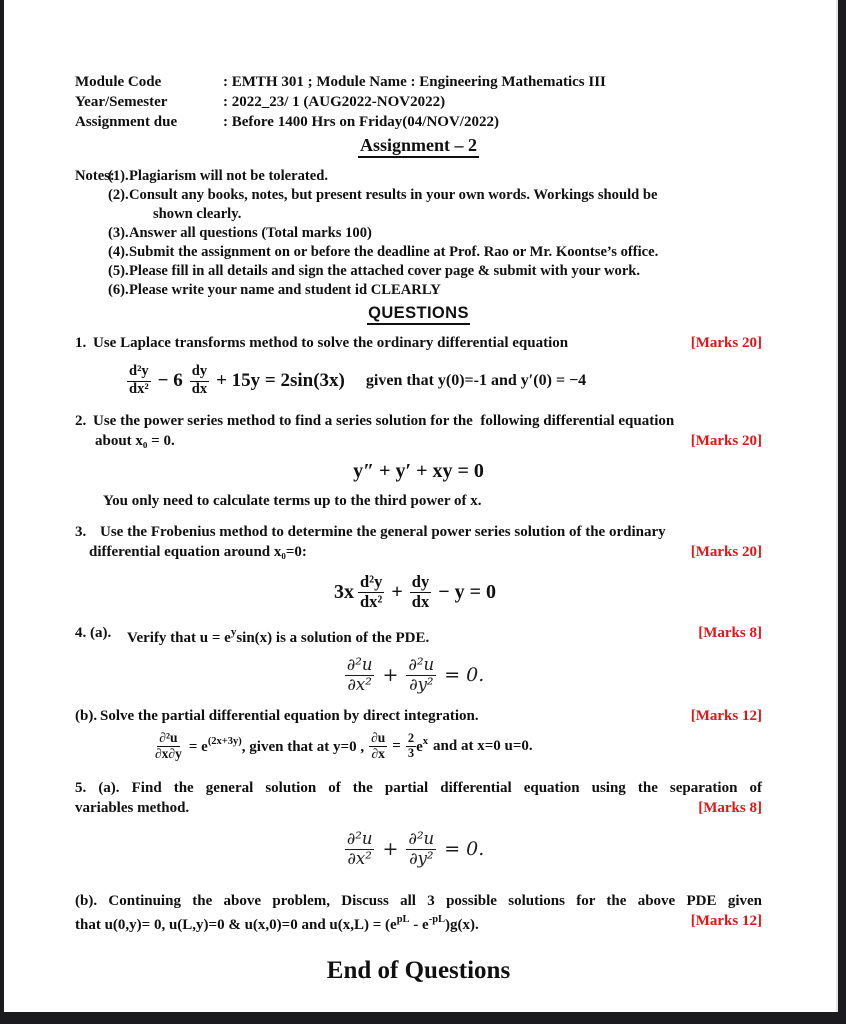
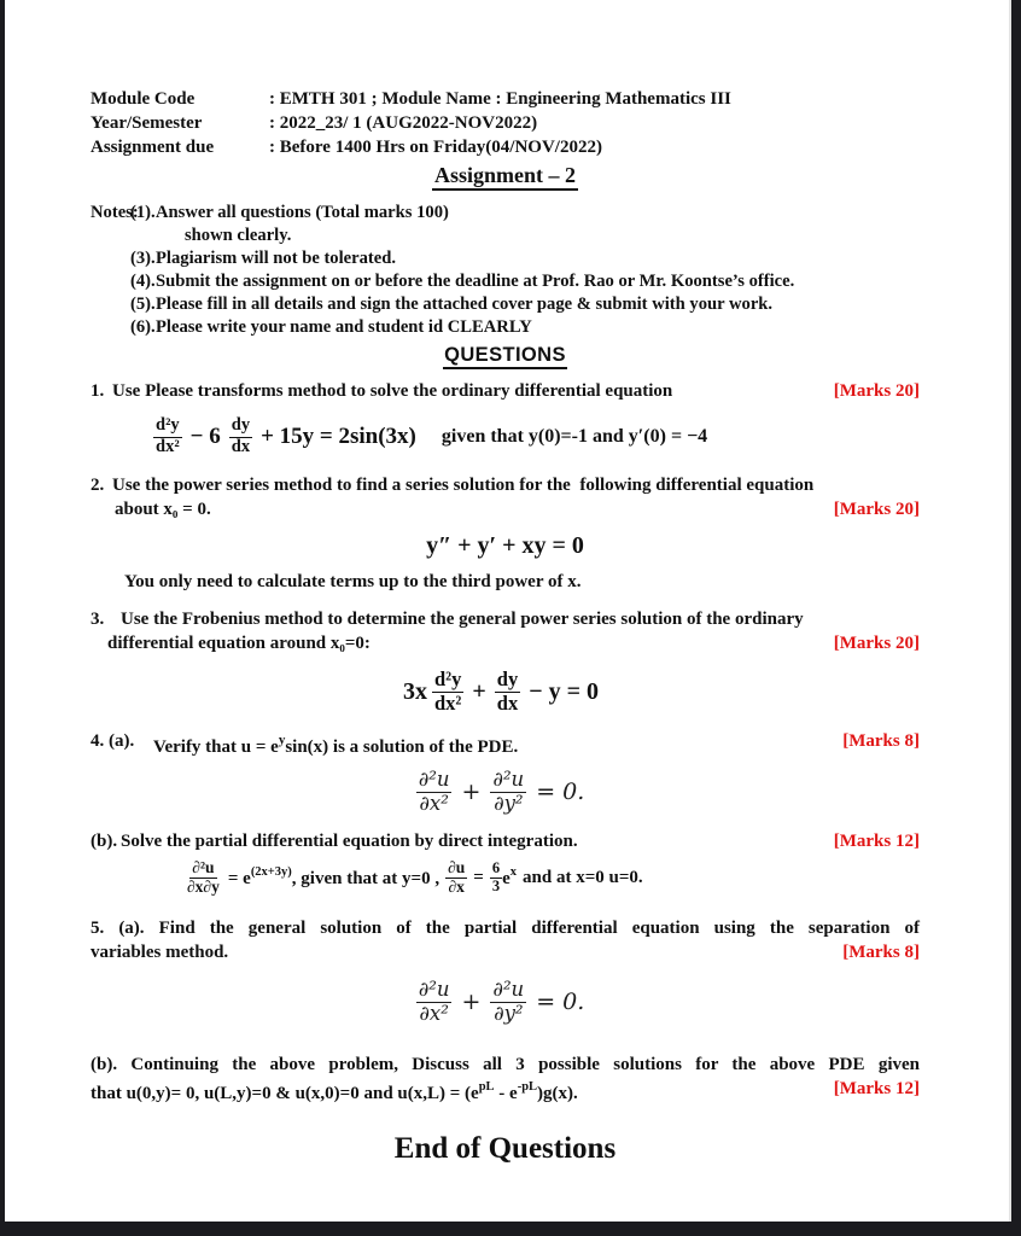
  Module Code
  : EMTH 301 ; Module Name : Engineering Mathematics III
  Year/Semester
  : 2022_23/ 1 (AUG2022-NOV2022)
  Assignment due
  : Before 1400 Hrs on Friday(04/NOV/2022)
  Assignment – 2
  Notes:
  (1).
- Plagiarism will not be tolerated.
+ Answer all questions (Total marks 100)
- (2).
- Consult any books, notes, but present results in your own words. Workings should be
  shown clearly.
  (3).
- Answer all questions (Total marks 100)
+ Plagiarism will not be tolerated.
  (4).
  Submit the assignment on or before the deadline at Prof. Rao or Mr. Koontse’s office.
  (5).
  Please fill in all details and sign the attached cover page & submit with your work.
  (6).
  Please write your name and student id CLEARLY
  QUESTIONS
  1.
- Use Laplace transforms method to solve the ordinary differential equation
+ Use Please transforms method to solve the ordinary differential equation
  [Marks 20]
  d²y
  dx²
  − 6
  dy
  dx
  + 15y = 2sin(3x)
  given that y(0)=-1 and y′(0) = −4
  2.
  Use the power series method to find a series solution for the following differential equation
  about x₀ = 0.
  [Marks 20]
  y″ + y′ + xy = 0
  You only need to calculate terms up to the third power of x.
  3.
  Use the Frobenius method to determine the general power series solution of the ordinary
  differential equation around x₀=0:
  [Marks 20]
  3x
  d²y
  dx²
  +
  dy
  dx
  − y = 0
  4. (a).
  Verify that u = eysin(x) is a solution of the PDE.
  [Marks 8]
  ∂²u
  ∂x²
  +
  ∂²u
  ∂y²
  = 0.
  (b).
  Solve the partial differential equation by direct integration.
  [Marks 12]
  ∂²u
  ∂x∂y
  = e(2x+3y), given that at y=0 ,
  ∂u
  ∂x
  =
- 2
+ 6
  3
  ex
  and at x=0 u=0.
  5. (a). Find the general solution of the partial differential equation using the separation of
  variables method.
  [Marks 8]
  ∂²u
  ∂x²
  +
  ∂²u
  ∂y²
  = 0.
  (b). Continuing the above problem, Discuss all 3 possible solutions for the above PDE given
  that u(0,y)= 0, u(L,y)=0 & u(x,0)=0 and u(x,L) = (epL - e-pL)g(x).
  [Marks 12]
  End of Questions
